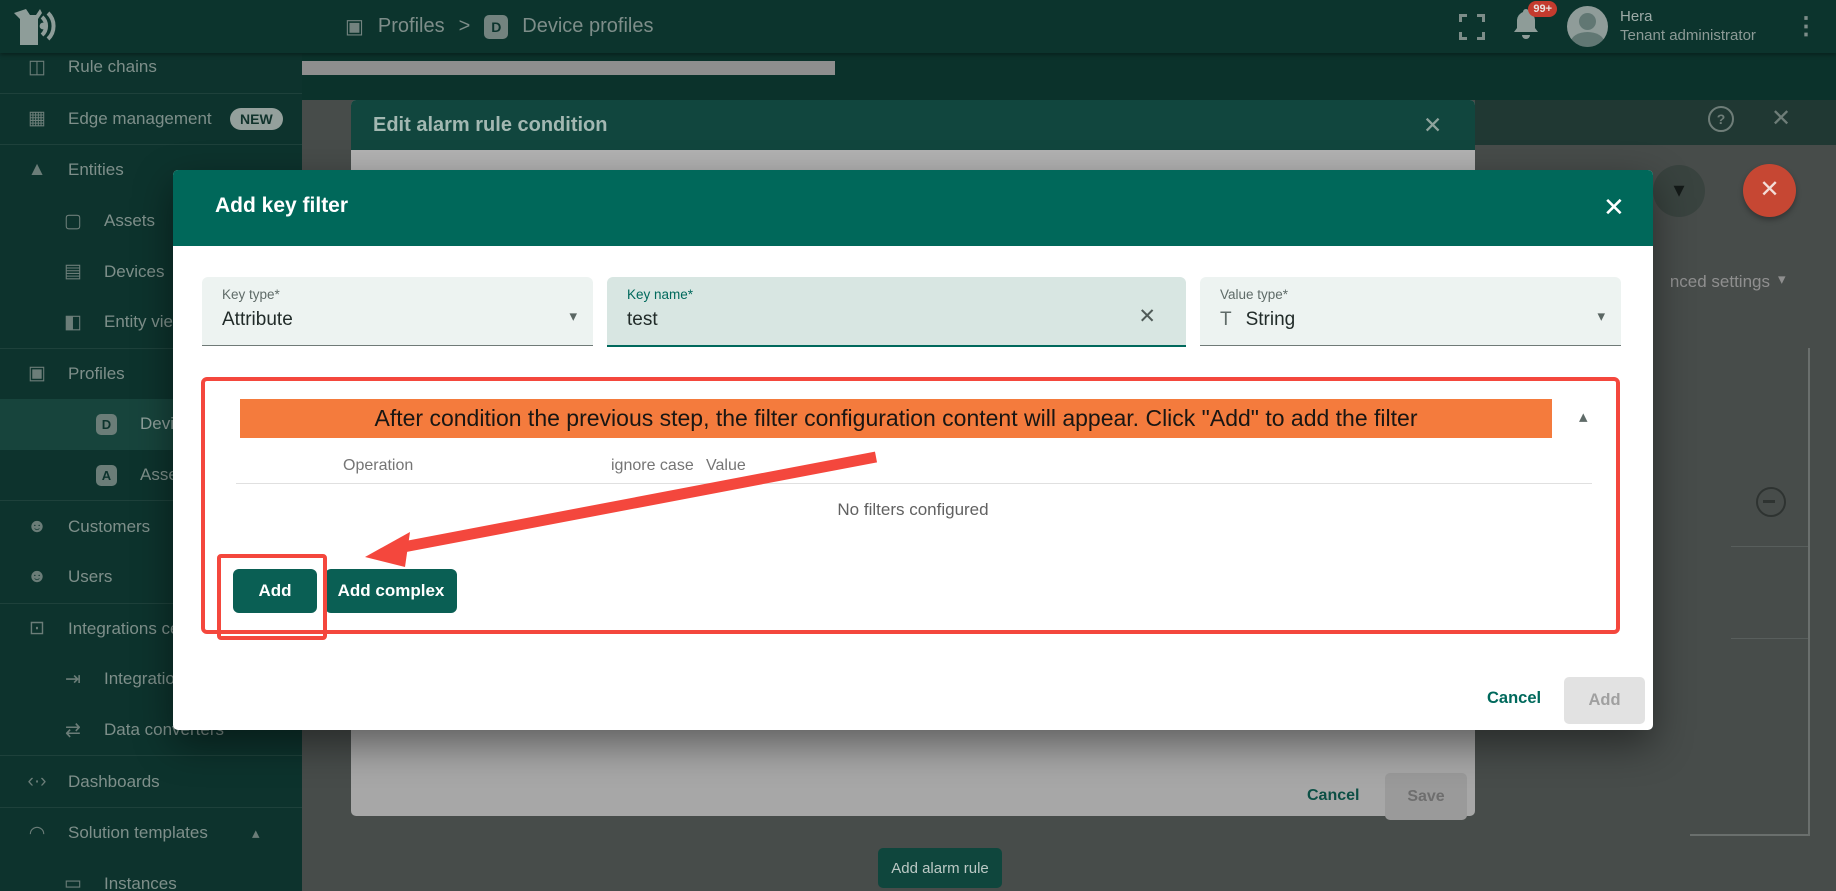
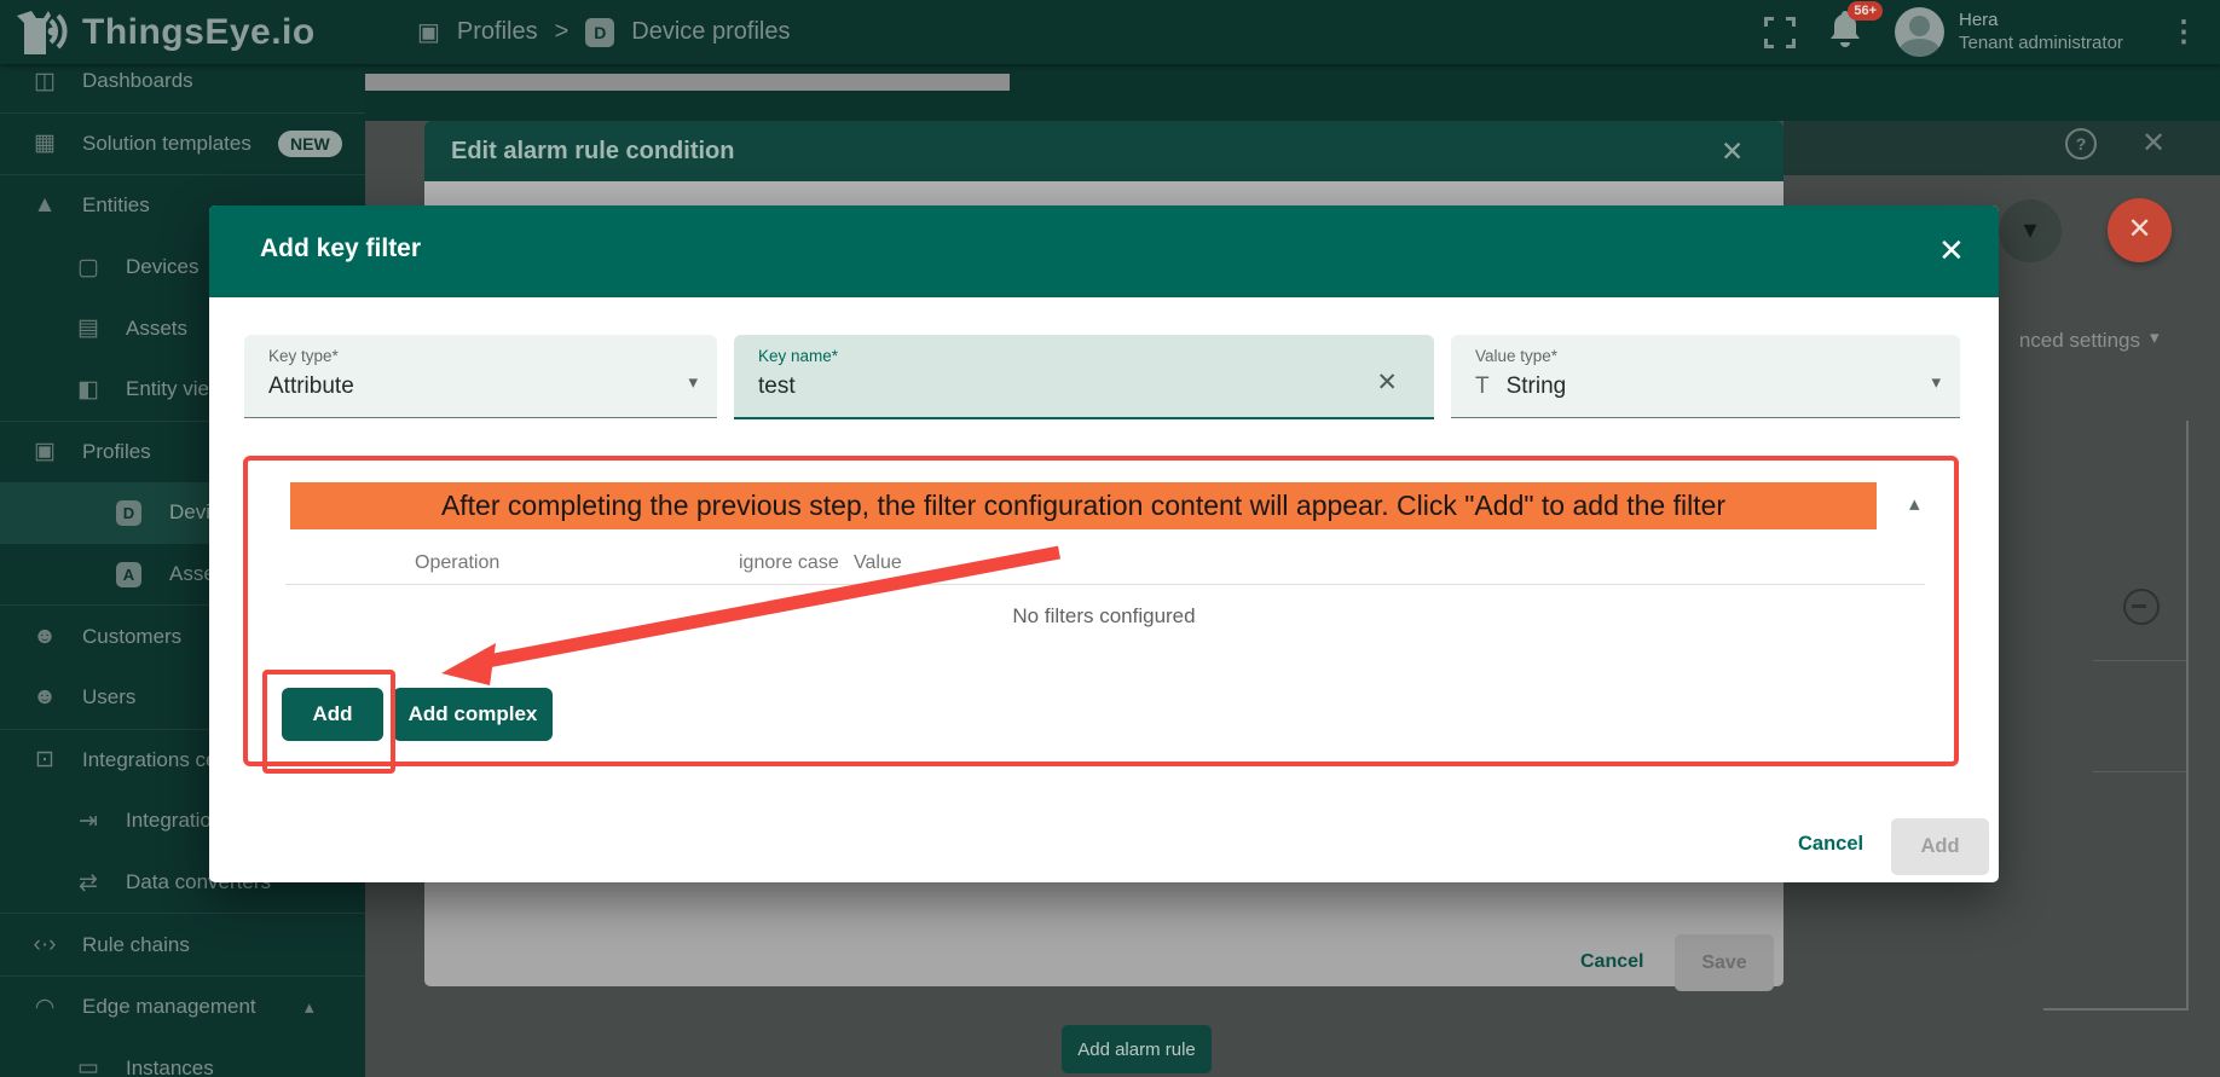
  ?
  ✕
  ▾
  ✕
  nced settings
  ▾
  Add alarm rule
+ ThingsEye.io
  ▣
  Profiles
  >
  D
  Device profiles
- 99+
+ 56+
  Hera
  Tenant administrator
  ⋮
  ◫
- Rule chains
+ Dashboards
  ▦
- Edge management
+ Solution templates
  NEW
  ▲
  Entities
  ▢
- Assets
+ Devices
  ▤
- Devices
+ Assets
  ◧
  Entity vie
  ▣
  Profiles
  D
  A
  ☻
  Customers
  ☻
  Users
  ⊡
  Integrations c
  ⇥
  Integratio
  ⇄
  ‹·›
- Dashboards
+ Rule chains
  ◠
- Solution templates
+ Edge management
  ▴
  ▭
  Instances
  Edit alarm rule condition
  ✕
  Cancel
  Save
  Add key filter
  ✕
  Key type*
  Attribute
  ▾
  Key name*
  test
  ✕
  Value type*
  T String
  ▾
  Operation
  ignore case
  Value
  No filters configured
  Add
  Add complex
  Cancel
  Add
  ▴
- After condition the previous step, the filter configuration content will appear. Click "Add" to add the filter
+ After completing the previous step, the filter configuration content will appear. Click "Add" to add the filter
